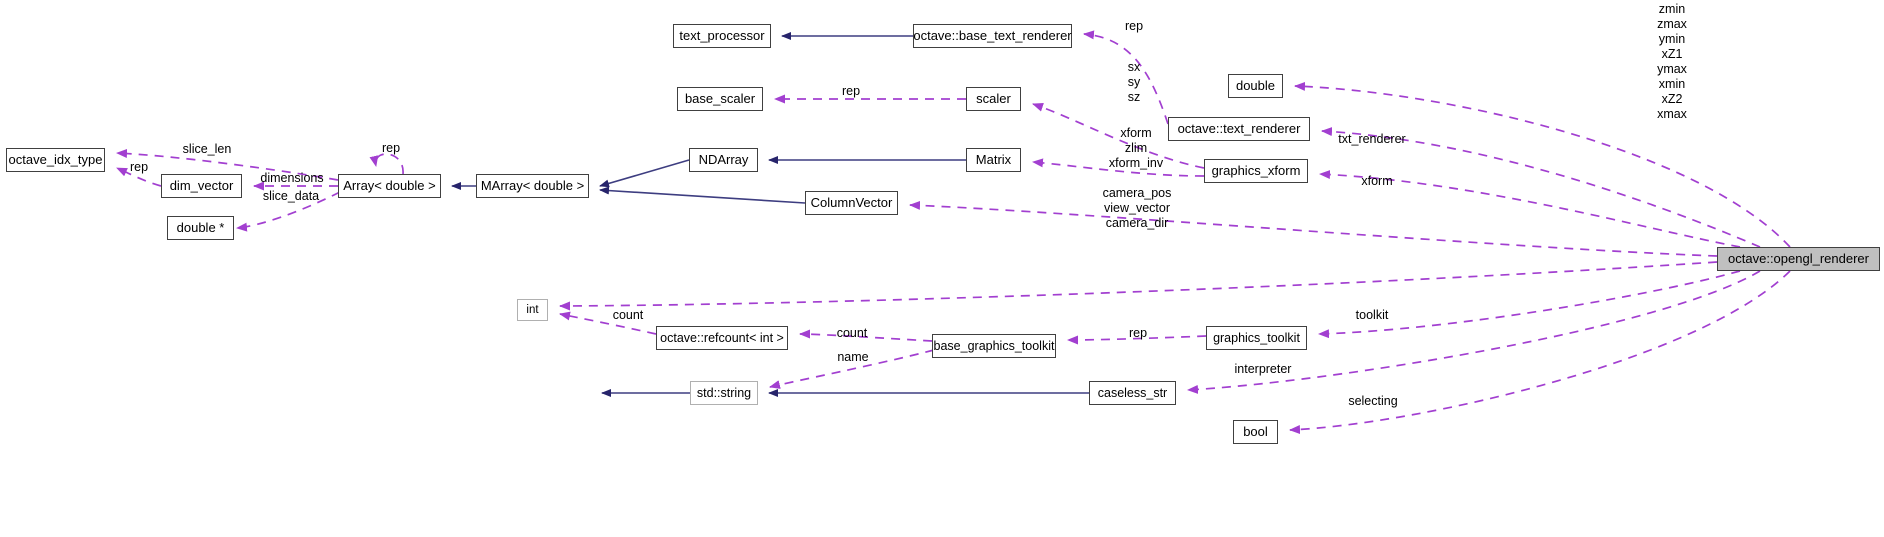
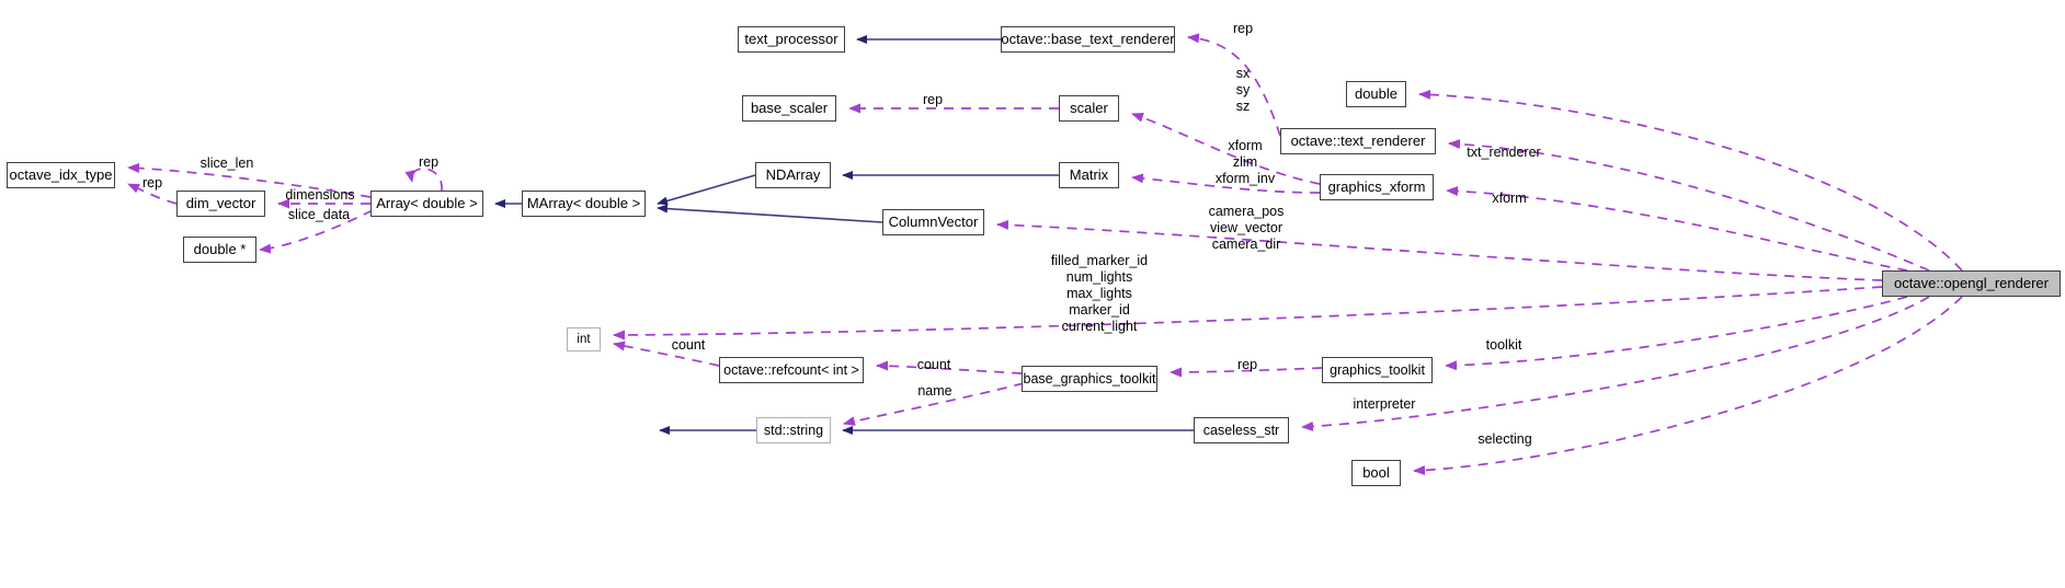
  octave_idx_type
  dim_vector
  double *
  Array< double >
  MArray< double >
  NDArray
  ColumnVector
  Matrix
  text_processor
  octave::base_text_renderer
  base_scaler
  scaler
  double
  octave::text_renderer
  graphics_xform
  octave::opengl_renderer
  int
  octave::refcount< int >
  base_graphics_toolkit
  graphics_toolkit
  std::string
  caseless_str
  bool
  slice_len
  rep
  dimensions
  slice_data
  rep
  rep
  rep
  sx
  sy
  sz
  xform
  zlim
  xform_inv
  camera_pos
  view_vector
  camera_dir
+ filled_marker_id
+ num_lights
+ max_lights
+ marker_id
+ current_light
  count
  count
  name
  rep
- zmin
- zmax
- ymin
- xZ1
- ymax
- xmin
- xZ2
- xmax
  txt_renderer
  xform
  toolkit
  interpreter
  selecting
